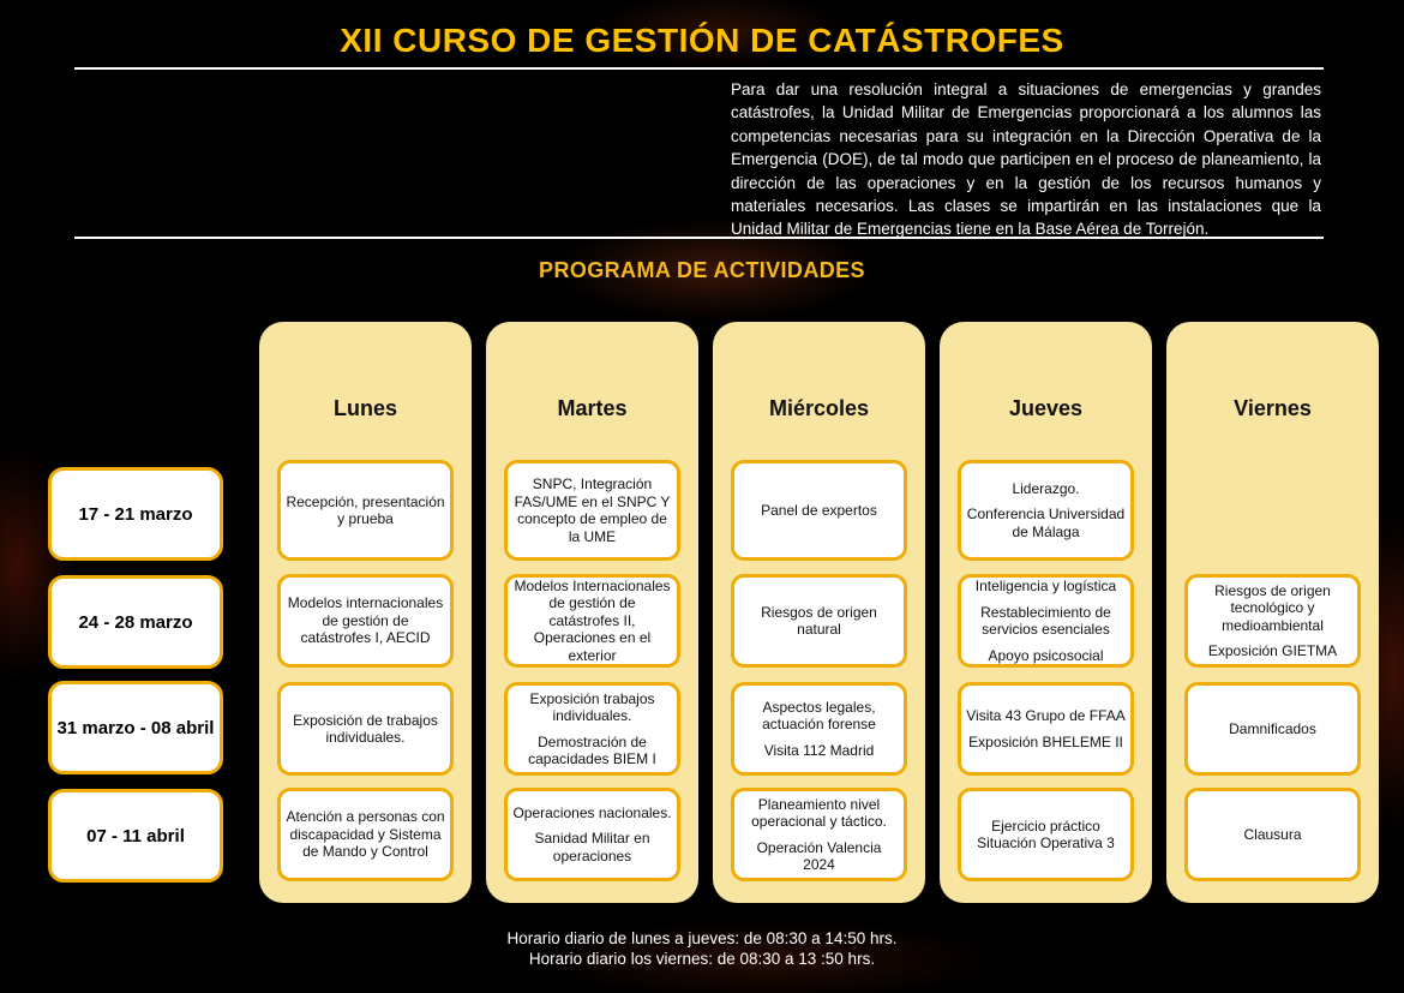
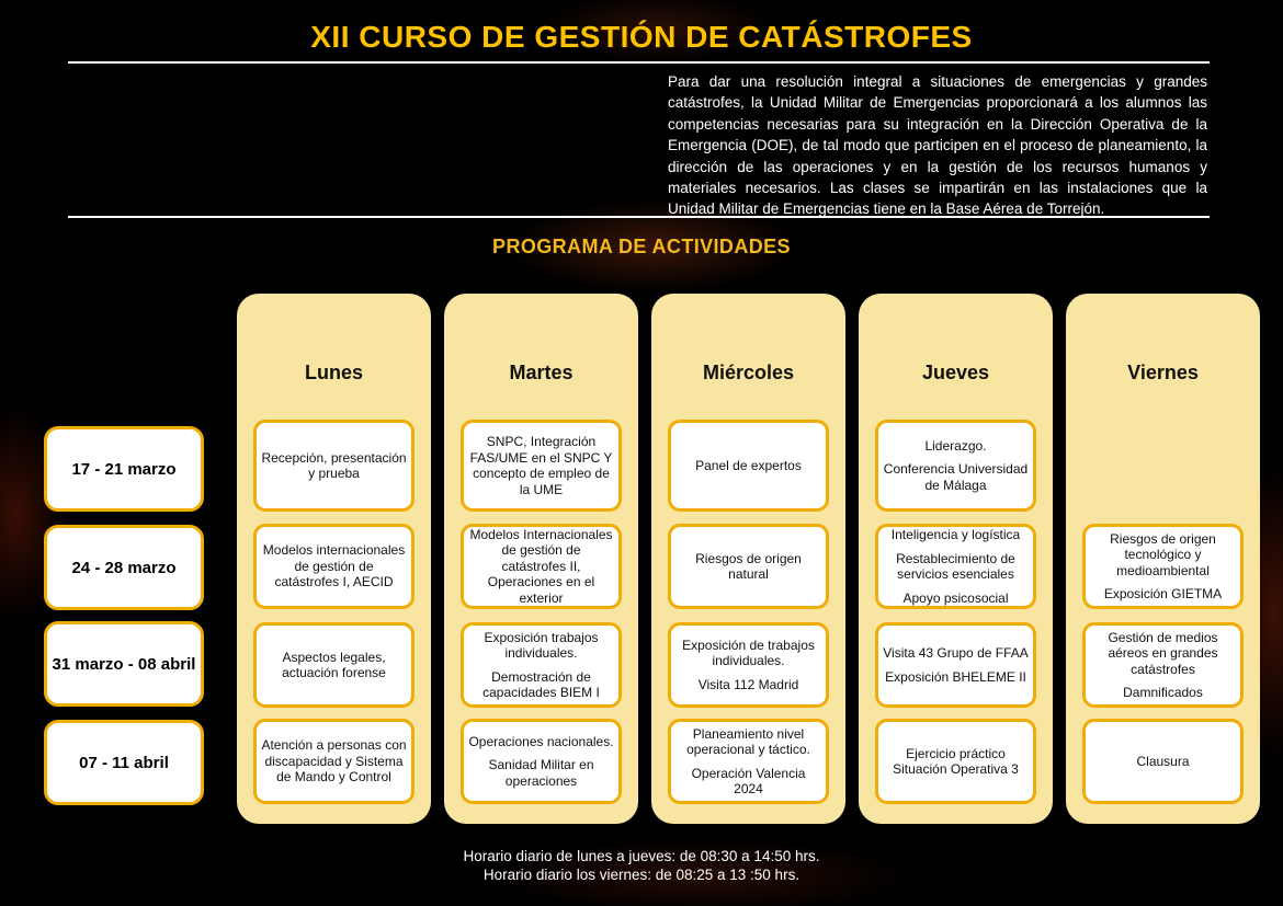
  XII CURSO DE GESTIÓN DE CATÁSTROFES
  Para dar una resolución integral a situaciones de emergencias y grandes catástrofes, la Unidad Militar de Emergencias proporcionará a los alumnos las competencias necesarias para su integración en la Dirección Operativa de la Emergencia (DOE), de tal modo que participen en el proceso de planeamiento, la dirección de las operaciones y en la gestión de los recursos humanos y materiales necesarios. Las clases se impartirán en las instalaciones que la Unidad Militar de Emergencias tiene en la Base Aérea de Torrejón.
  PROGRAMA DE ACTIVIDADES
  17 - 21 marzo
  24 - 28 marzo
  31 marzo - 08 abril
  07 - 11 abril
  Lunes
  Recepción, presentación y prueba
  Modelos internacionales de gestión de catástrofes I, AECID
- Exposición de trabajos individuales.
+ Aspectos legales, actuación forense
  Atención a personas con discapacidad y Sistema de Mando y Control
  Martes
  SNPC, Integración FAS/UME en el SNPC Y concepto de empleo de la UME
  Modelos Internacionales de gestión de catástrofes II, Operaciones en el exterior
  Exposición trabajos individuales.
  Demostración de capacidades BIEM I
  Operaciones nacionales.
  Sanidad Militar en operaciones
  Miércoles
  Panel de expertos
  Riesgos de origen natural
- Aspectos legales, actuación forense
+ Exposición de trabajos individuales.
  Visita 112 Madrid
  Planeamiento nivel operacional y táctico.
  Operación Valencia 2024
  Jueves
  Liderazgo.
  Conferencia Universidad de Málaga
  Inteligencia y logística
  Restablecimiento de servicios esenciales
  Apoyo psicosocial
  Visita 43 Grupo de FFAA
  Exposición BHELEME II
  Ejercicio práctico Situación Operativa 3
  Viernes
  Riesgos de origen tecnológico y medioambiental
  Exposición GIETMA
+ Gestión de medios aéreos en grandes catástrofes
  Damnificados
  Clausura
  Horario diario de lunes a jueves: de 08:30 a 14:50 hrs.
- Horario diario los viernes: de 08:30 a 13 :50 hrs.
+ Horario diario los viernes: de 08:25 a 13 :50 hrs.
